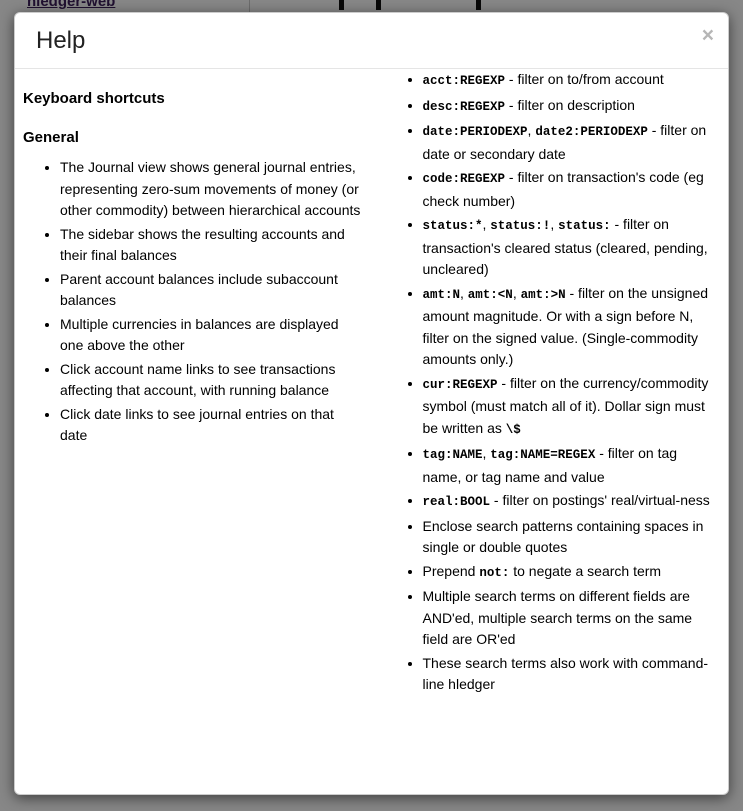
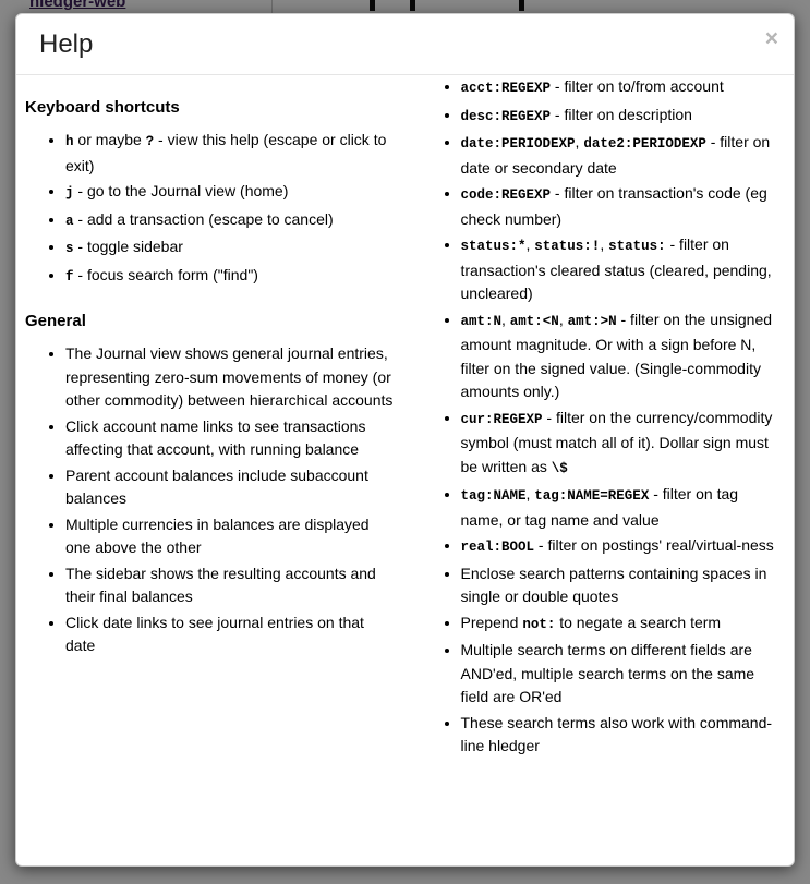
  hledger-web
  Help
  ×
  Keyboard shortcuts
+ h or maybe ? - view this help (escape or click to exit)
+ j - go to the Journal view (home)
+ a - add a transaction (escape to cancel)
+ s - toggle sidebar
+ f - focus search form ("find")
  General
  The Journal view shows general journal entries, representing zero-sum movements of money (or other commodity) between hierarchical accounts
- The sidebar shows the resulting accounts and their final balances
+ Click account name links to see transactions affecting that account, with running balance
  Parent account balances include subaccount balances
  Multiple currencies in balances are displayed one above the other
- Click account name links to see transactions affecting that account, with running balance
+ The sidebar shows the resulting accounts and their final balances
  Click date links to see journal entries on that date
  acct:REGEXP - filter on to/from account
  desc:REGEXP - filter on description
  date:PERIODEXP, date2:PERIODEXP - filter on date or secondary date
  code:REGEXP - filter on transaction's code (eg check number)
  status:*, status:!, status: - filter on transaction's cleared status (cleared, pending, uncleared)
  amt:N, amt:<N, amt:>N - filter on the unsigned amount magnitude. Or with a sign before N, filter on the signed value. (Single-commodity amounts only.)
  cur:REGEXP - filter on the currency/commodity symbol (must match all of it). Dollar sign must be written as \$
  tag:NAME, tag:NAME=REGEX - filter on tag name, or tag name and value
  real:BOOL - filter on postings' real/virtual-ness
  Enclose search patterns containing spaces in single or double quotes
  Prepend not: to negate a search term
  Multiple search terms on different fields are AND'ed, multiple search terms on the same field are OR'ed
  These search terms also work with command-line hledger
